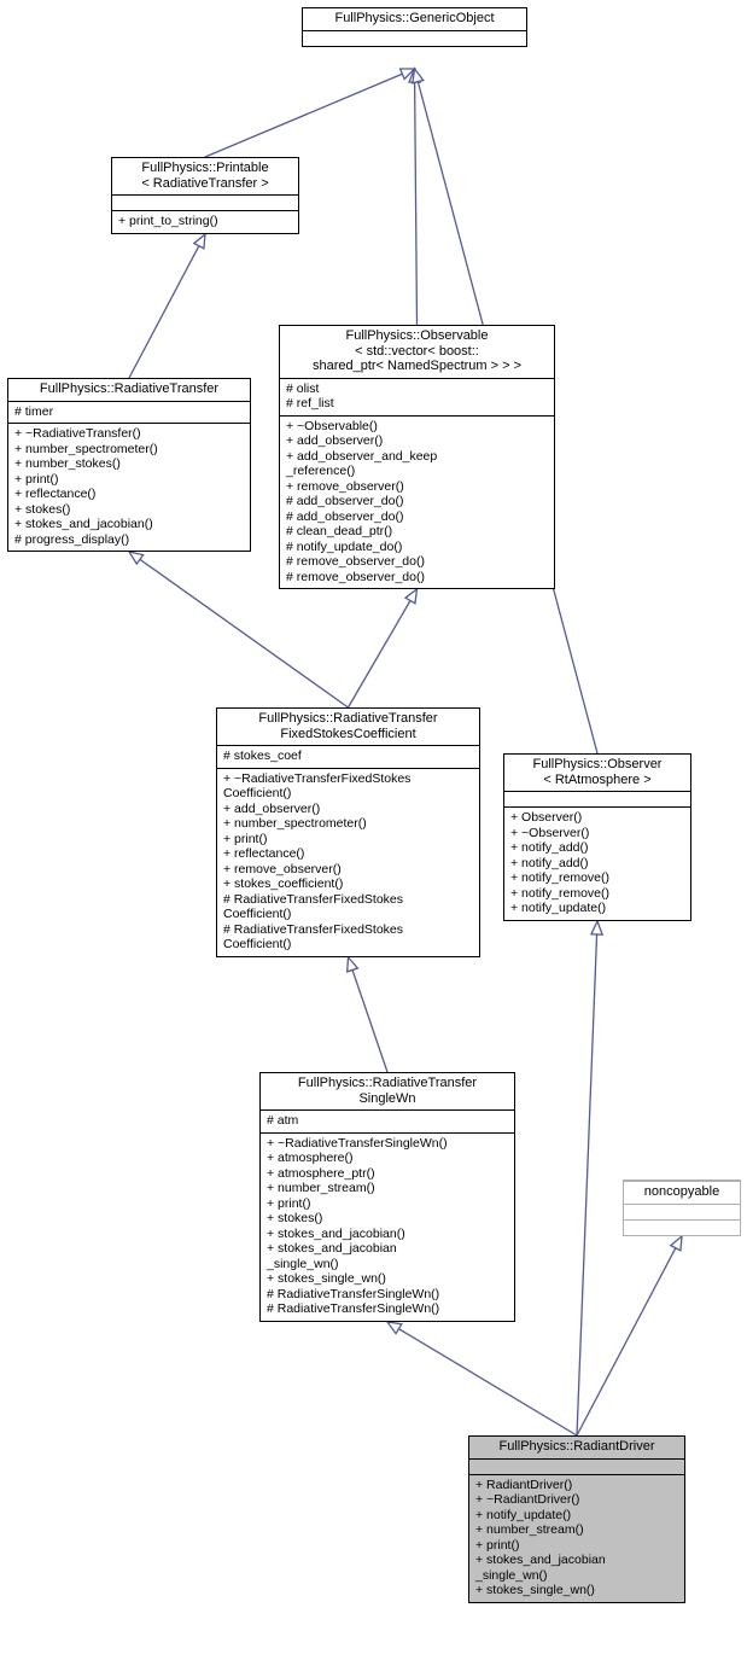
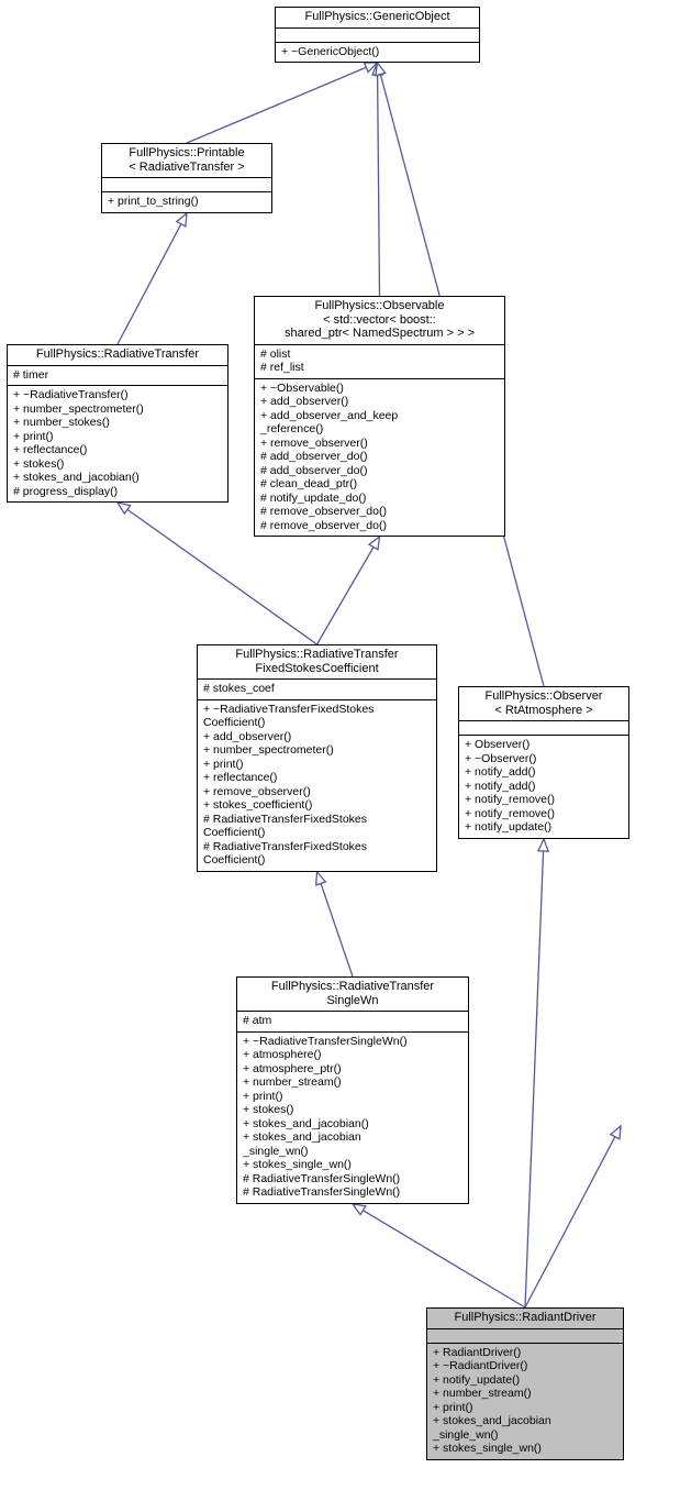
  FullPhysics::GenericObject
+ + ~GenericObject()
  FullPhysics::Printable
  < RadiativeTransfer >
  + print_to_string()
  FullPhysics::RadiativeTransfer
  # timer
  + ~RadiativeTransfer()
  + number_spectrometer()
  + number_stokes()
  + print()
  + reflectance()
  + stokes()
  + stokes_and_jacobian()
  # progress_display()
  FullPhysics::Observable
  < std::vector< boost::
  shared_ptr< NamedSpectrum > > >
  # olist
  # ref_list
  + ~Observable()
  + add_observer()
  + add_observer_and_keep
  _reference()
  + remove_observer()
  # add_observer_do()
  # add_observer_do()
  # clean_dead_ptr()
  # notify_update_do()
  # remove_observer_do()
  # remove_observer_do()
  FullPhysics::RadiativeTransfer
  FixedStokesCoefficient
  # stokes_coef
  + ~RadiativeTransferFixedStokes
  Coefficient()
  + add_observer()
  + number_spectrometer()
  + print()
  + reflectance()
  + remove_observer()
  + stokes_coefficient()
  # RadiativeTransferFixedStokes
  Coefficient()
  # RadiativeTransferFixedStokes
  Coefficient()
  FullPhysics::Observer
  < RtAtmosphere >
  + Observer()
  + ~Observer()
  + notify_add()
  + notify_add()
  + notify_remove()
  + notify_remove()
  + notify_update()
  FullPhysics::RadiativeTransfer
  SingleWn
  # atm
  + ~RadiativeTransferSingleWn()
  + atmosphere()
  + atmosphere_ptr()
  + number_stream()
  + print()
  + stokes()
  + stokes_and_jacobian()
  + stokes_and_jacobian
  _single_wn()
  + stokes_single_wn()
  # RadiativeTransferSingleWn()
  # RadiativeTransferSingleWn()
- noncopyable
  FullPhysics::RadiantDriver
  + RadiantDriver()
  + ~RadiantDriver()
  + notify_update()
  + number_stream()
  + print()
  + stokes_and_jacobian
  _single_wn()
  + stokes_single_wn()
